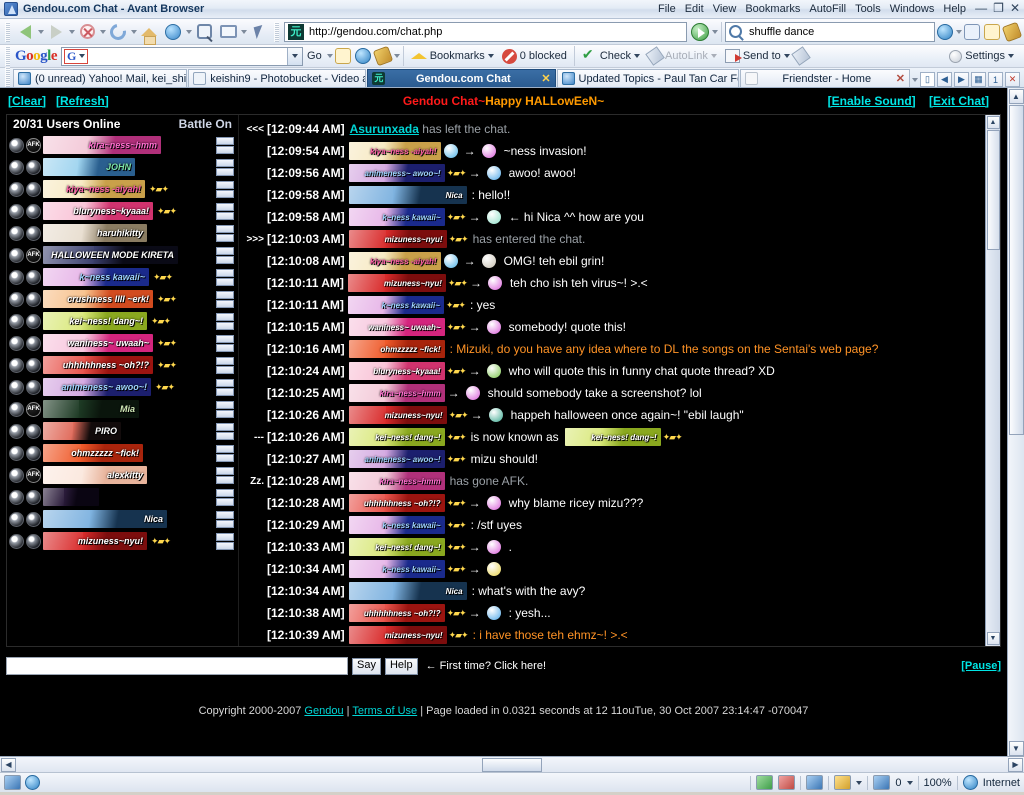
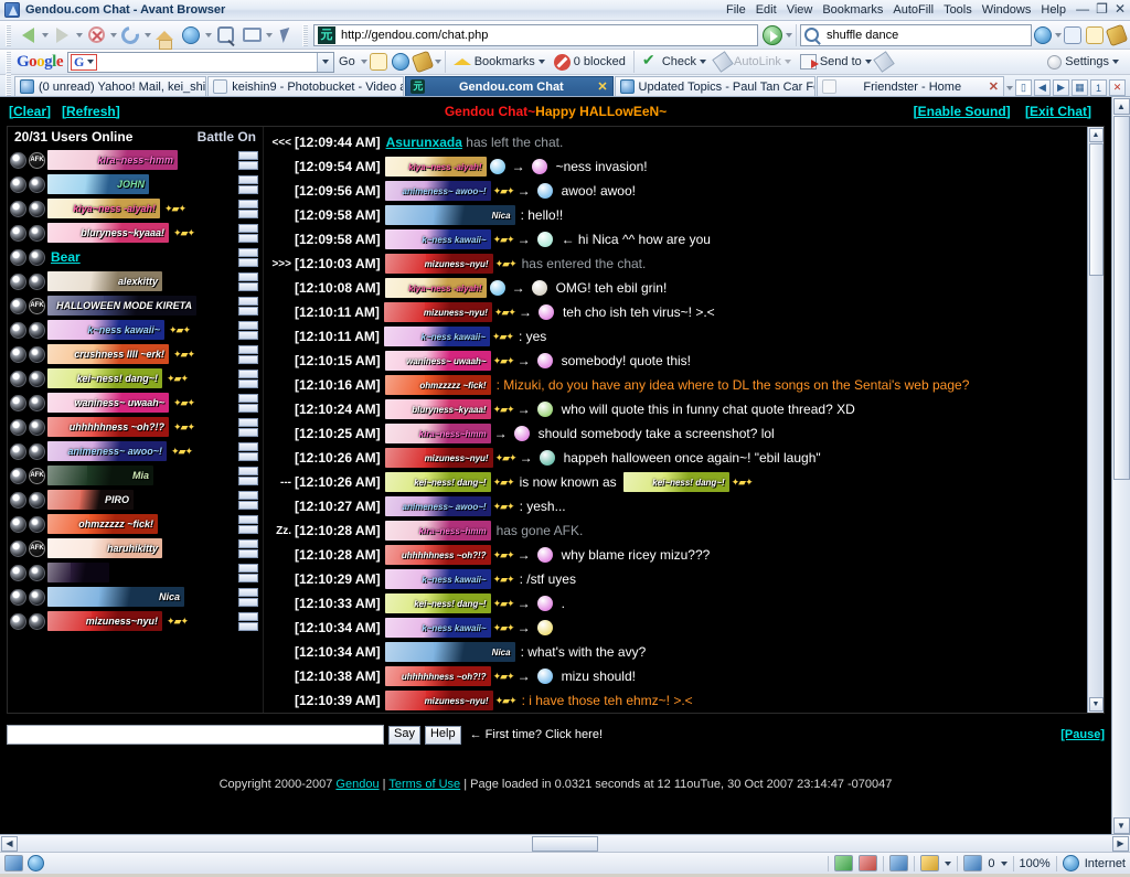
  Gendou.com Chat - Avant Browser
  File
  Edit
  View
  Bookmarks
  AutoFill
  Tools
  Windows
  Help
  —
  ❐
  ✕
  元
  http://gendou.com/chat.php
  shuffle dance
  Google
  G
  Go
  Bookmarks
  0 blocked
  Check
  AutoLink
  Send to
  Settings
  (0 unread) Yahoo! Mail, kei_shi
  keishin9 - Photobucket - Video a
  元
  Gendou.com Chat
  ✕
  Updated Topics - Paul Tan Car F
  Friendster - Home
  ✕
  ▯
  ◀
  ▶
  ▦
  1
  ✕
  [Clear]
  [Refresh]
  Gendou Chat~Happy HALLowEeN~
  [Enable Sound] [Exit Chat]
  20/31 Users Online
  Battle On
  kira~ness~hmm
  JOHN
  kiya~ness -aiyah!
  ✦▰✦
  bluryness~kyaaa!
  ✦▰✦
+ Bear
- haruhikitty
+ alexkitty
  HALLOWEEN MODE KIRETA
  k~ness kawaii~
  ✦▰✦
  crushness IIII ~erk!
  ✦▰✦
  kei~ness! dang~!
  ✦▰✦
  waniness~ uwaah~
  ✦▰✦
  uhhhhhness ~oh?!?
  ✦▰✦
  animeness~ awoo~!
  ✦▰✦
  Mia
  PIRO
  ohmzzzzz ~fick!
- alexkitty
+ haruhikitty
  Nica
  mizuness~nyu!
  ✦▰✦
  <<<
  [12:09:44 AM]
  Asurunxada has left the chat.
  [12:09:54 AM]
  kiya~ness -aiyah!
  →
  ~ness invasion!
  [12:09:56 AM]
  animeness~ awoo~!
  ✦▰✦
  →
  awoo! awoo!
  [12:09:58 AM]
  Nica
  : hello!!
  [12:09:58 AM]
  k~ness kawaii~
  ✦▰✦
  →
  ← hi Nica ^^ how are you
  >>>
  [12:10:03 AM]
  mizuness~nyu!
  ✦▰✦
  has entered the chat.
  [12:10:08 AM]
  kiya~ness -aiyah!
  →
  OMG! teh ebil grin!
  [12:10:11 AM]
  mizuness~nyu!
  ✦▰✦
  →
  teh cho ish teh virus~! >.<
  [12:10:11 AM]
  k~ness kawaii~
  ✦▰✦
  : yes
  [12:10:15 AM]
  waniness~ uwaah~
  ✦▰✦
  →
  somebody! quote this!
  [12:10:16 AM]
  ohmzzzzz ~fick!
  : Mizuki, do you have any idea where to DL the songs on the Sentai's web page?
  [12:10:24 AM]
  bluryness~kyaaa!
  ✦▰✦
  →
  who will quote this in funny chat quote thread? XD
  [12:10:25 AM]
  kira~ness~hmm
  →
  should somebody take a screenshot? lol
  [12:10:26 AM]
  mizuness~nyu!
  ✦▰✦
  →
  happeh halloween once again~! "ebil laugh"
  ---
  [12:10:26 AM]
  kei~ness! dang~!
  ✦▰✦
  is now known as
  kei~ness! dang~!
  ✦▰✦
  [12:10:27 AM]
  animeness~ awoo~!
  ✦▰✦
- mizu should!
+ : yesh...
  Zz.
  [12:10:28 AM]
  kira~ness~hmm
  has gone AFK.
  [12:10:28 AM]
  uhhhhhness ~oh?!?
  ✦▰✦
  →
  why blame ricey mizu???
  [12:10:29 AM]
  k~ness kawaii~
  ✦▰✦
  : /stf uyes
  [12:10:33 AM]
  kei~ness! dang~!
  ✦▰✦
  →
  .
  [12:10:34 AM]
  k~ness kawaii~
  ✦▰✦
  →
  [12:10:34 AM]
  Nica
  : what's with the avy?
  [12:10:38 AM]
  uhhhhhness ~oh?!?
  ✦▰✦
  →
- : yesh...
+ mizu should!
  [12:10:39 AM]
  mizuness~nyu!
  ✦▰✦
  : i have those teh ehmz~! >.<
  Say
  Help
  ← First time? Click here!
  [Pause]
  Copyright 2000-2007 Gendou | Terms of Use | Page loaded in 0.0321 seconds at 12 11ouTue, 30 Oct 2007 23:14:47 -070047
  ▲
  ▼
  ◀
  ▶
  0
  100%
  Internet
